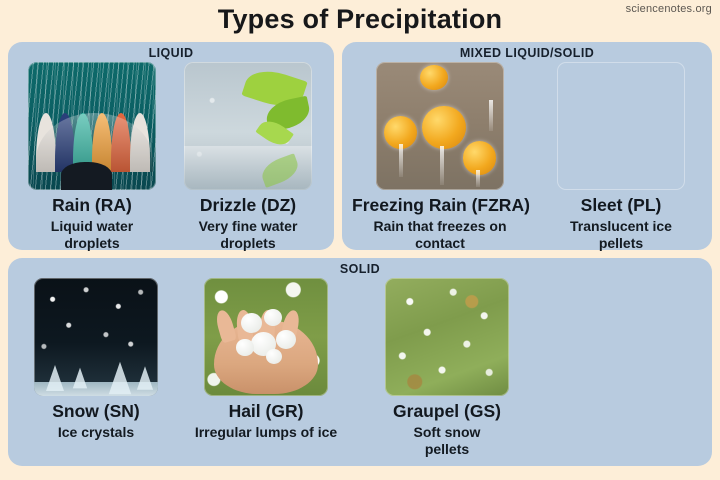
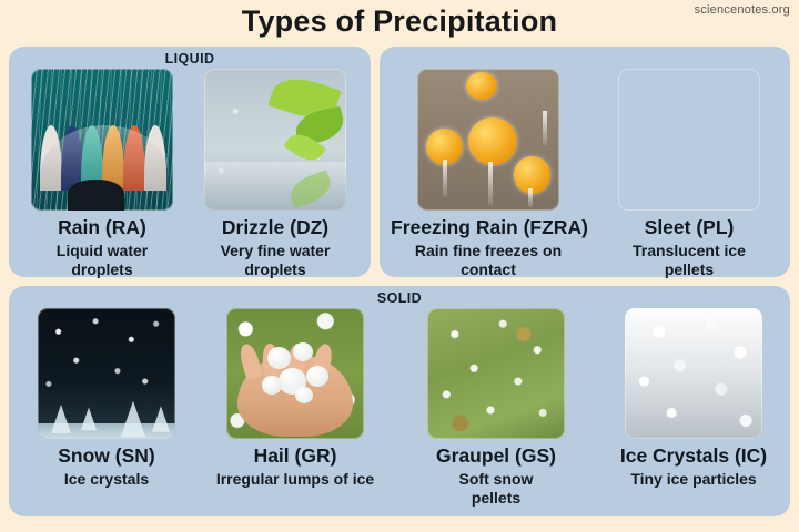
  sciencenotes.org
  Types of Precipitation
  LIQUID
  Rain (RA)
  Liquid water droplets
  Drizzle (DZ)
  Very fine water droplets
- MIXED LIQUID/SOLID
  Freezing Rain (FZRA)
- Rain that freezes on contact
+ Rain fine freezes on contact
  Sleet (PL)
  Translucent ice pellets
  SOLID
  Snow (SN)
  Ice crystals
  Hail (GR)
  Irregular lumps of ice
  Graupel (GS)
  Soft snow pellets
+ Ice Crystals (IC)
+ Tiny ice particles
